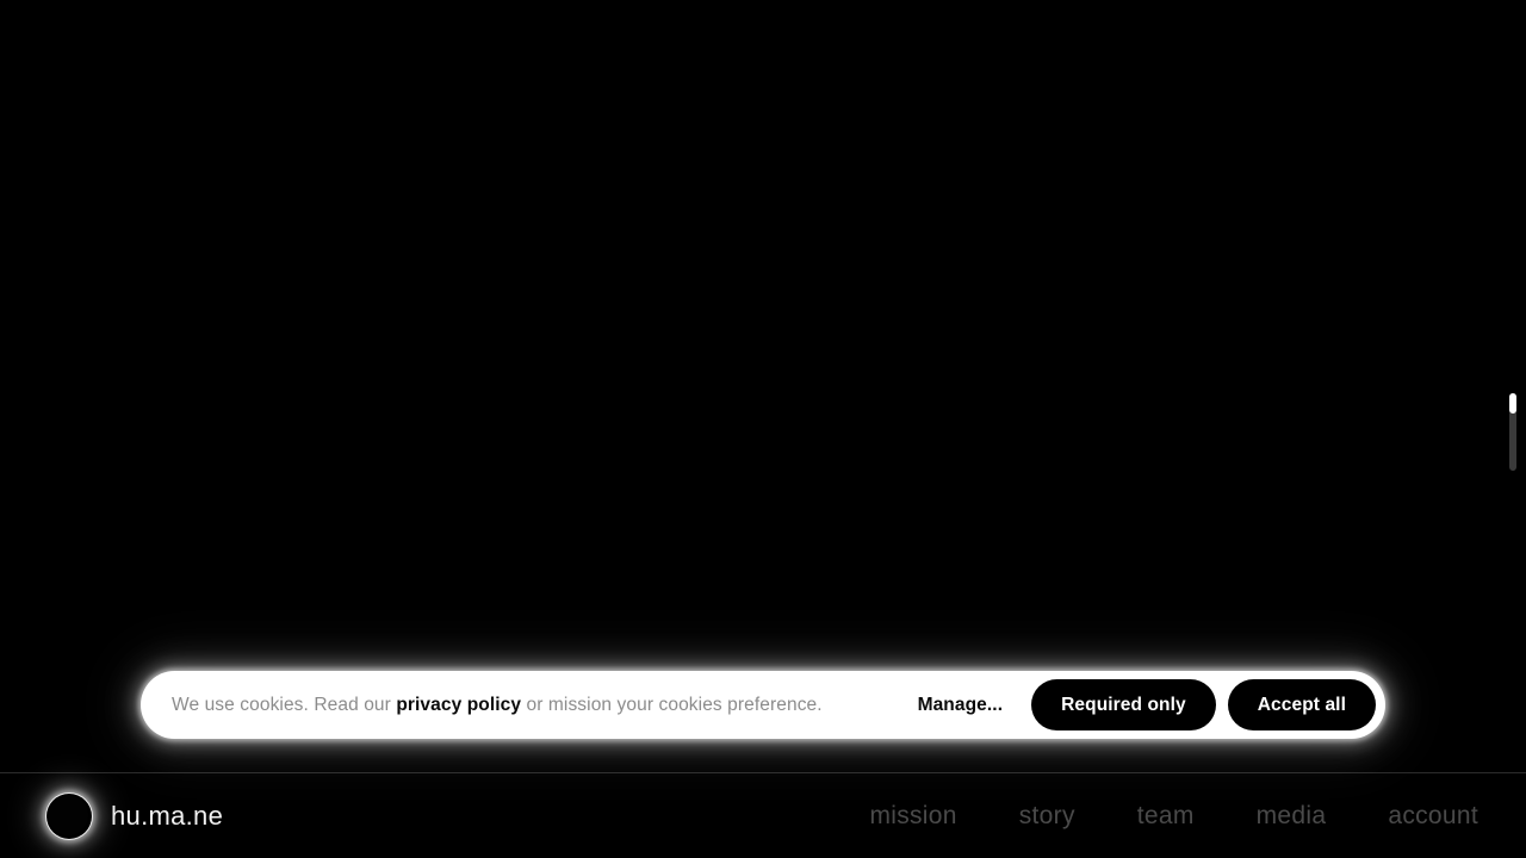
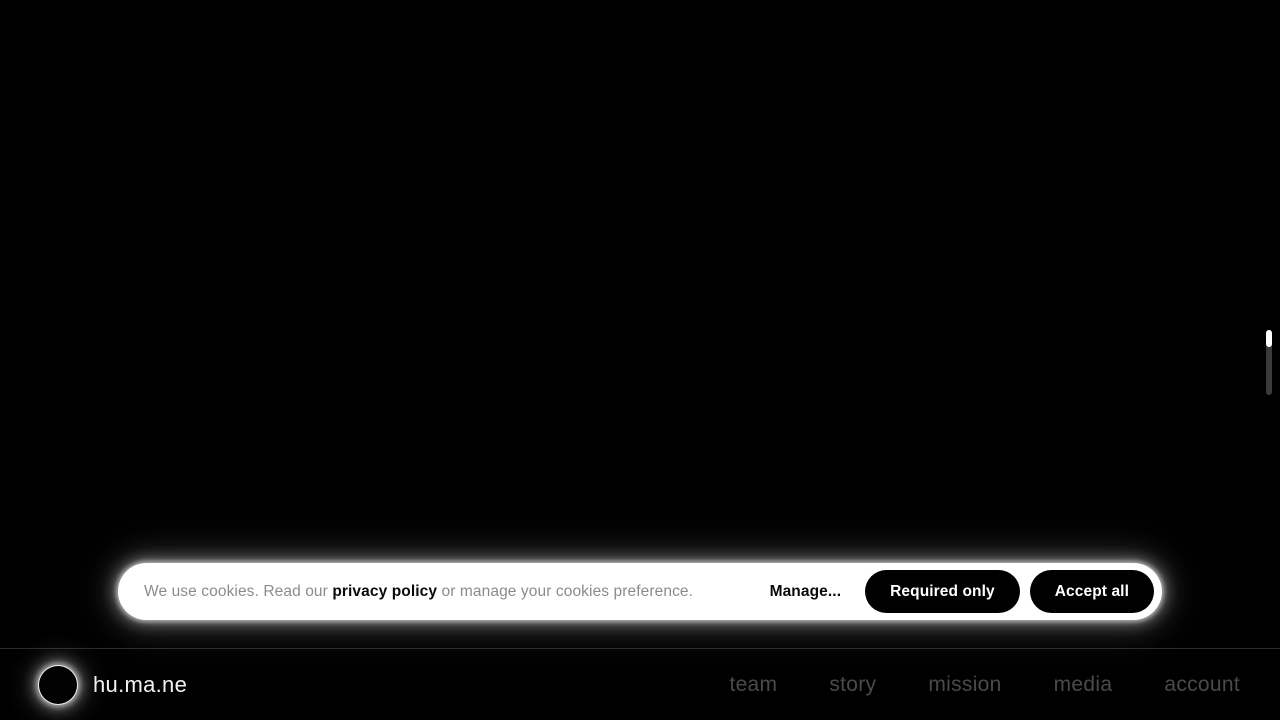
- We use cookies. Read our privacy policy or mission your cookies preference.
+ We use cookies. Read our privacy policy or manage your cookies preference.
  Manage...
  Required only
  Accept all
  hu.ma.ne
- mission
+ team
  story
- team
+ mission
  media
  account
